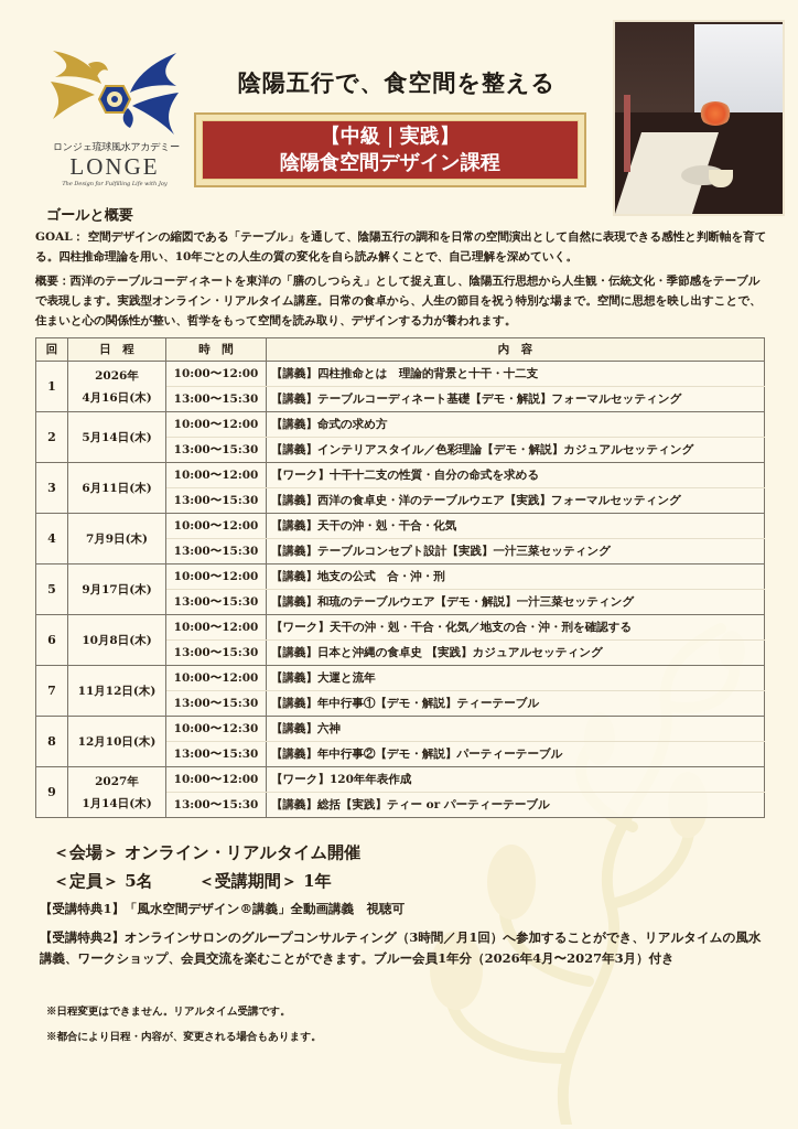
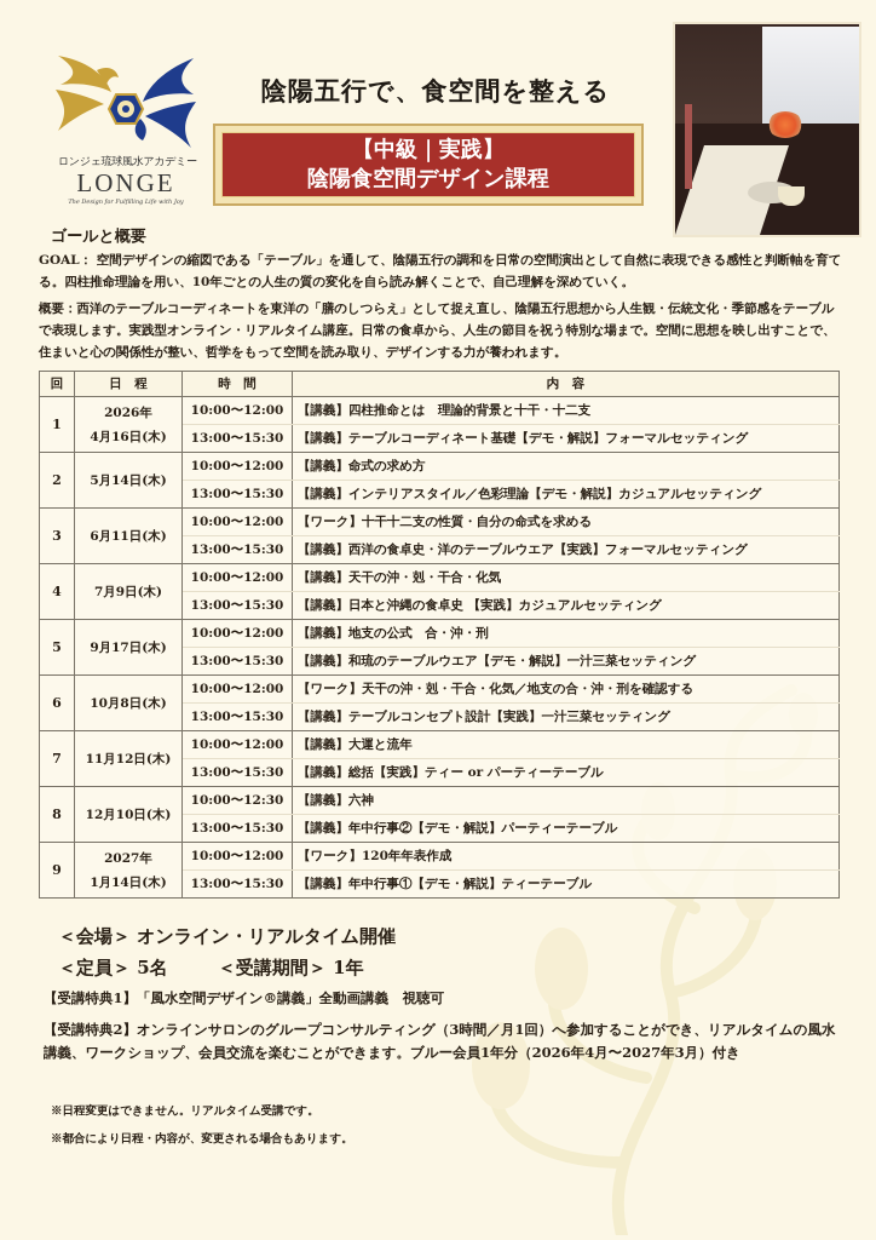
  ロンジェ琉球風水アカデミー
  LONGE
  陰陽五行で、食空間を整える
  【中級｜実践】
  陰陽食空間デザイン課程
  ゴールと概要
  GOAL： 空間デザインの縮図である「テーブル」を通して、陰陽五行の調和を日常の空間演出として自然に表現できる感性と判断軸を育てる。四柱推命理論を用い、10年ごとの人生の質の変化を自ら読み解くことで、自己理解を深めていく。
  概要：西洋のテーブルコーディネートを東洋の「膳のしつらえ」として捉え直し、陰陽五行思想から人生観・伝統文化・季節感をテーブルで表現します。実践型オンライン・リアルタイム講座。日常の食卓から、人生の節目を祝う特別な場まで。空間に思想を映し出すことで、住まいと心の関係性が整い、哲学をもって空間を読み取り、デザインする力が養われます。
  回	日 程	時 間	内 容
  1	2026年4月16日(木)	10:00〜12:00	【講義】四柱推命とは 理論的背景と十干・十二支
  13:00〜15:30	【講義】テーブルコーディネート基礎【デモ・解説】フォーマルセッティング
  2	5月14日(木)	10:00〜12:00	【講義】命式の求め方
  13:00〜15:30	【講義】インテリアスタイル／色彩理論【デモ・解説】カジュアルセッティング
  3	6月11日(木)	10:00〜12:00	【ワーク】十干十二支の性質・自分の命式を求める
  13:00〜15:30	【講義】西洋の食卓史・洋のテーブルウエア【実践】フォーマルセッティング
  4	7月9日(木)	10:00〜12:00	【講義】天干の沖・剋・干合・化気
- 13:00〜15:30	【講義】テーブルコンセプト設計【実践】一汁三菜セッティング
+ 13:00〜15:30	【講義】日本と沖縄の食卓史 【実践】カジュアルセッティング
  5	9月17日(木)	10:00〜12:00	【講義】地支の公式 合・沖・刑
  13:00〜15:30	【講義】和琉のテーブルウエア【デモ・解説】一汁三菜セッティング
  6	10月8日(木)	10:00〜12:00	【ワーク】天干の沖・剋・干合・化気／地支の合・沖・刑を確認する
- 13:00〜15:30	【講義】日本と沖縄の食卓史 【実践】カジュアルセッティング
+ 13:00〜15:30	【講義】テーブルコンセプト設計【実践】一汁三菜セッティング
  7	11月12日(木)	10:00〜12:00	【講義】大運と流年
- 13:00〜15:30	【講義】年中行事①【デモ・解説】ティーテーブル
+ 13:00〜15:30	【講義】総括【実践】ティー or パーティーテーブル
  8	12月10日(木)	10:00〜12:30	【講義】六神
  13:00〜15:30	【講義】年中行事②【デモ・解説】パーティーテーブル
  9	2027年1月14日(木)	10:00〜12:00	【ワーク】120年年表作成
- 13:00〜15:30	【講義】総括【実践】ティー or パーティーテーブル
+ 13:00〜15:30	【講義】年中行事①【デモ・解説】ティーテーブル
  ＜会場＞ オンライン・リアルタイム開催
  ＜定員＞ 5名 ＜受講期間＞ 1年
  【受講特典1】「風水空間デザイン®講義」全動画講義 視聴可
  【受講特典2】オンラインサロンのグループコンサルティング（3時間／月1回）へ参加することができ、リアルタイムの風水講義、ワークショップ、会員交流を楽むことができます。ブルー会員1年分（2026年4月〜2027年3月）付き
  ※日程変更はできません。リアルタイム受講です。
  ※都合により日程・内容が、変更される場合もあります。
